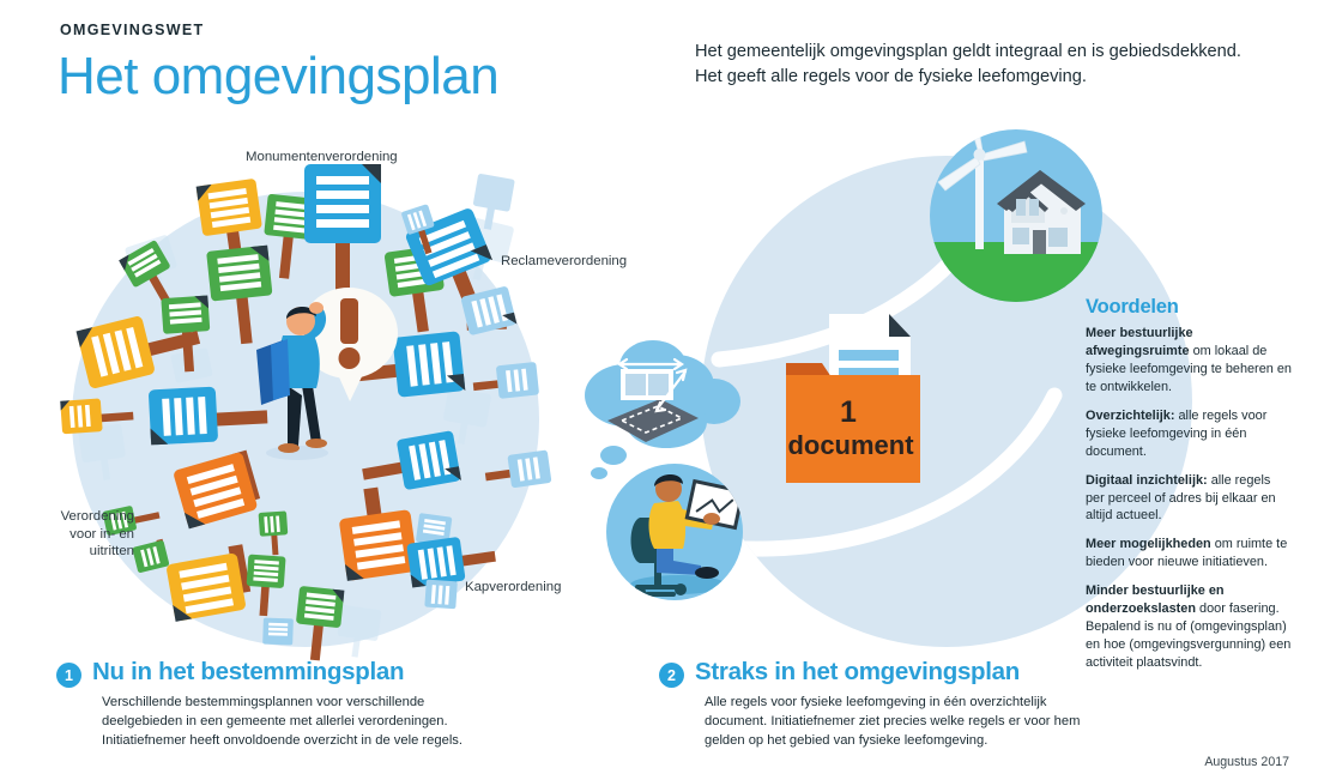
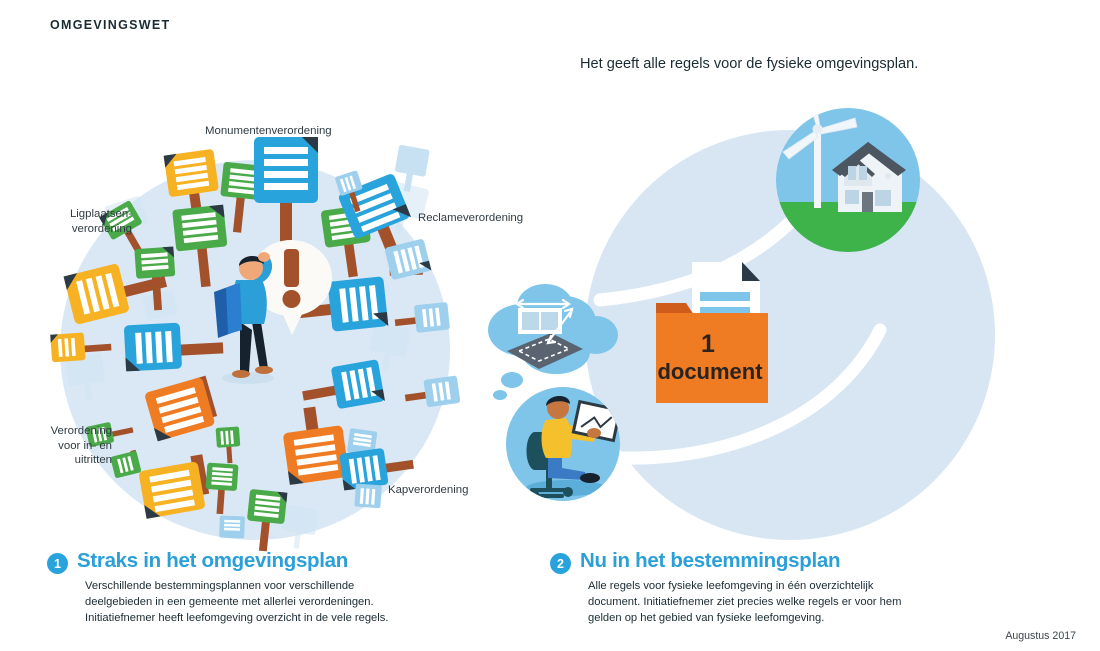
  1
  document
  OMGEVINGSWET
- Het omgevingsplan
- Het gemeentelijk omgevingsplan geldt integraal en is gebiedsdekkend.
- Het geeft alle regels voor de fysieke leefomgeving.
+ Het geeft alle regels voor de fysieke omgevingsplan.
  Monumentenverordening
+ Ligplaatsen-
+ verordening
  Reclameverordening
  Verordening
  voor in- en
  uitritten
  Kapverordening
- Voordelen
- Meer bestuurlijke afwegingsruimte om lokaal de fysieke leefomgeving te beheren en te ontwikkelen.
- Overzichtelijk: alle regels voor fysieke leefomgeving in één document.
- Digitaal inzichtelijk: alle regels per perceel of adres bij elkaar en altijd actueel.
- Meer mogelijkheden om ruimte te bieden voor nieuwe initiatieven.
- Minder bestuurlijke en onderzoekslasten door fasering. Bepalend is nu of (omgevingsplan) en hoe (omgevingsvergunning) een activiteit plaatsvindt.
  1
- Nu in het bestemmingsplan
+ Straks in het omgevingsplan
- Verschillende bestemmingsplannen voor verschillende deelgebieden in een gemeente met allerlei verordeningen. Initiatiefnemer heeft onvoldoende overzicht in de vele regels.
+ Verschillende bestemmingsplannen voor verschillende deelgebieden in een gemeente met allerlei verordeningen. Initiatiefnemer heeft leefomgeving overzicht in de vele regels.
  2
- Straks in het omgevingsplan
+ Nu in het bestemmingsplan
  Alle regels voor fysieke leefomgeving in één overzichtelijk document. Initiatiefnemer ziet precies welke regels er voor hem gelden op het gebied van fysieke leefomgeving.
  Augustus 2017
